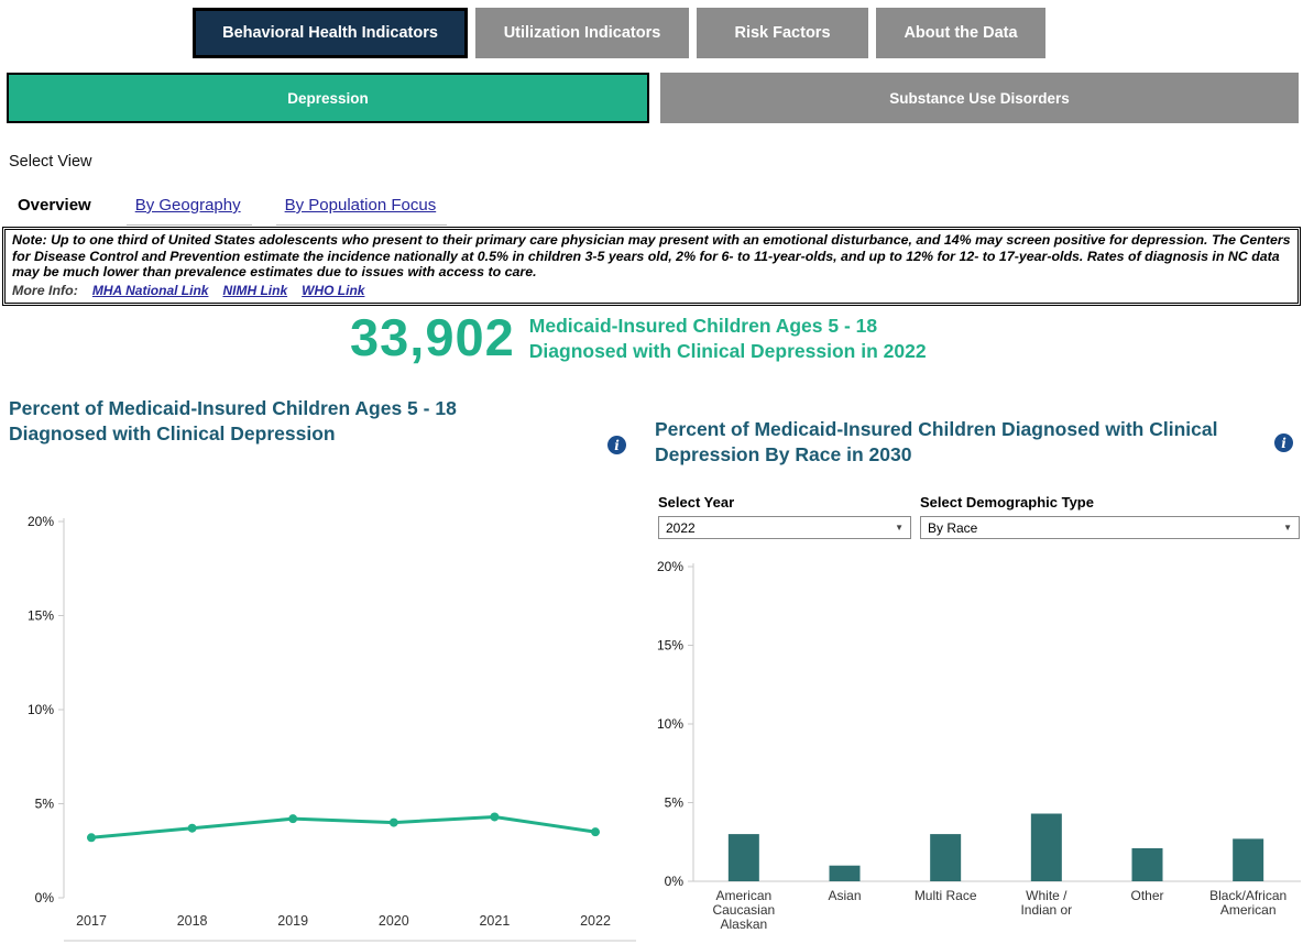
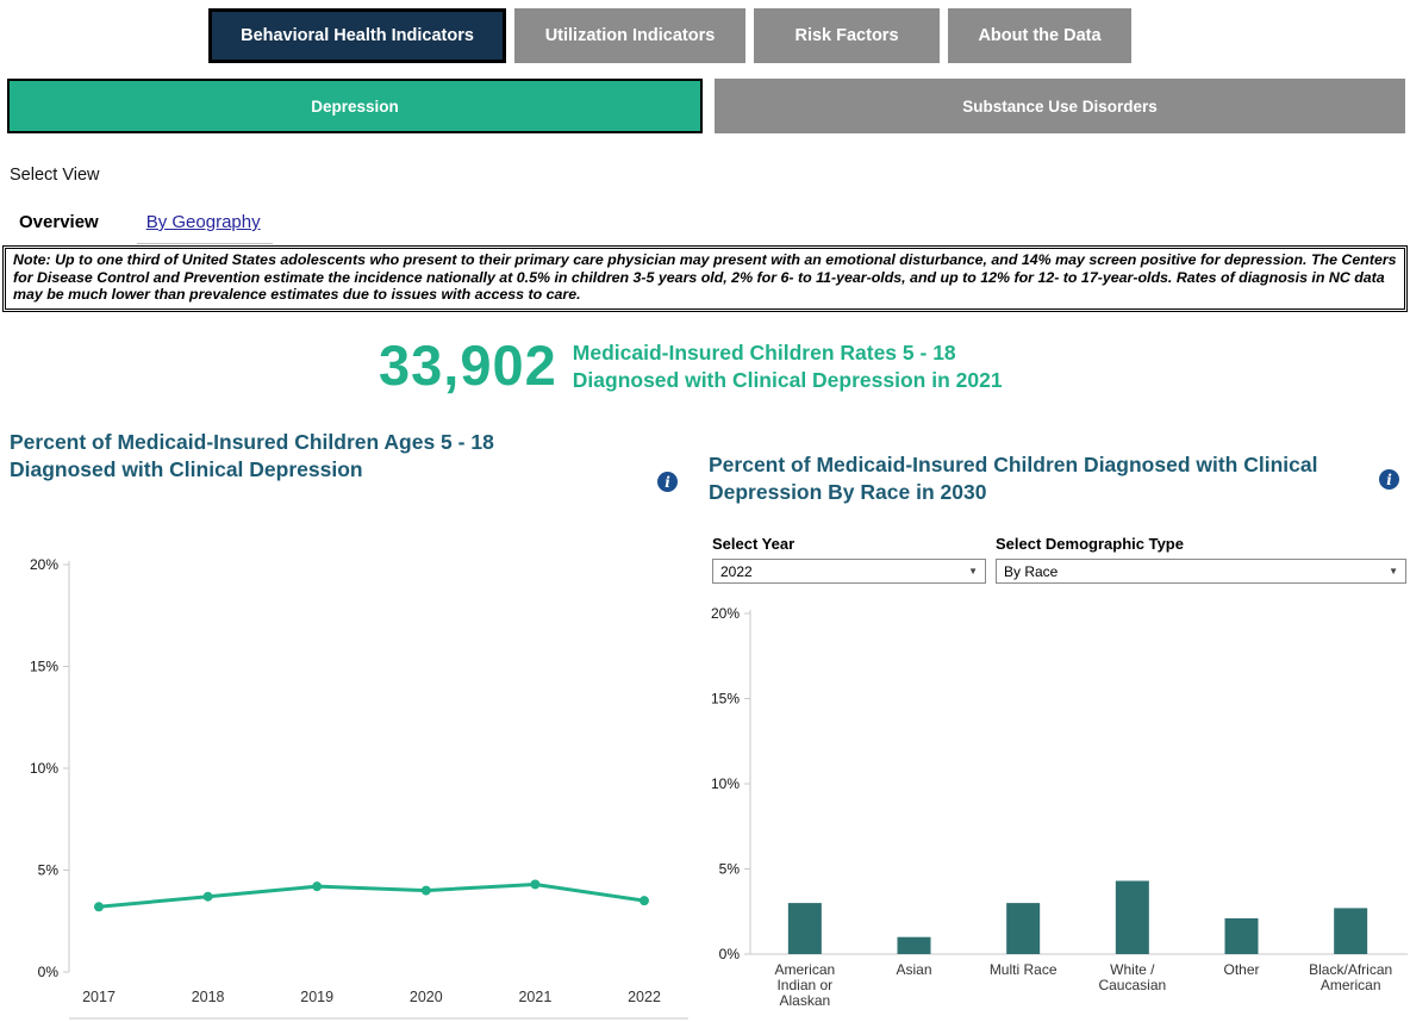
  Behavioral Health Indicators
  Utilization Indicators
  Risk Factors
  About the Data
  Depression
  Substance Use Disorders
  Select View
  Overview
  By Geography
- By Population Focus
  Note: Up to one third of United States adolescents who present to their primary care physician may present with an emotional disturbance, and 14% may screen positive for depression. The Centers for Disease Control and Prevention estimate the incidence nationally at 0.5% in children 3-5 years old, 2% for 6- to 11-year-olds, and up to 12% for 12- to 17-year-olds. Rates of diagnosis in NC data may be much lower than prevalence estimates due to issues with access to care.
- More Info:
- MHA National Link
- NIMH Link
- WHO Link
  33,902
- Medicaid-Insured Children Ages 5 - 18
+ Medicaid-Insured Children Rates 5 - 18
- Diagnosed with Clinical Depression in 2022
+ Diagnosed with Clinical Depression in 2021
  Percent of Medicaid-Insured Children Ages 5 - 18 Diagnosed with Clinical Depression
  i
  0%
  5%
  10%
  15%
  20%
  2017
  2018
  2019
  2020
  2021
  2022
  Percent of Medicaid-Insured Children Diagnosed with Clinical Depression By Race in 2030
  i
  Select Year
  2022
  ▼
  Select Demographic Type
  By Race
  ▼
  0%
  5%
  10%
  15%
  20%
  American
- Caucasian
+ Indian or
  Alaskan
  Asian
  Multi Race
  White /
- Indian or
+ Caucasian
  Other
  Black/African
  American
